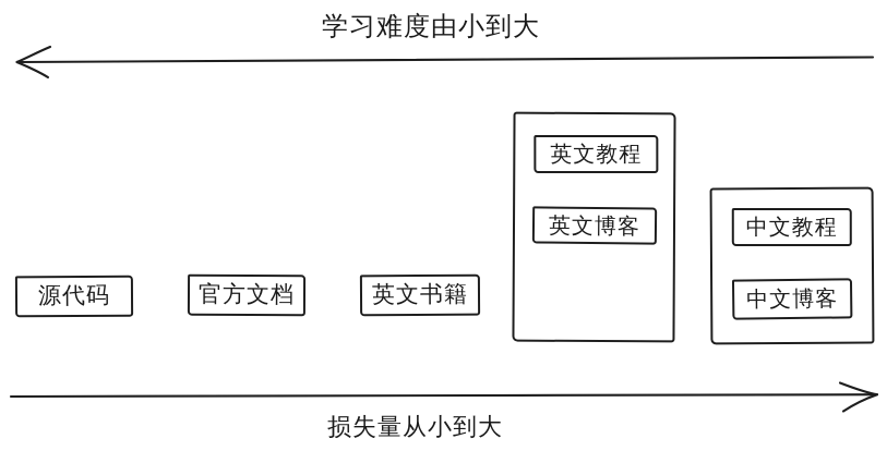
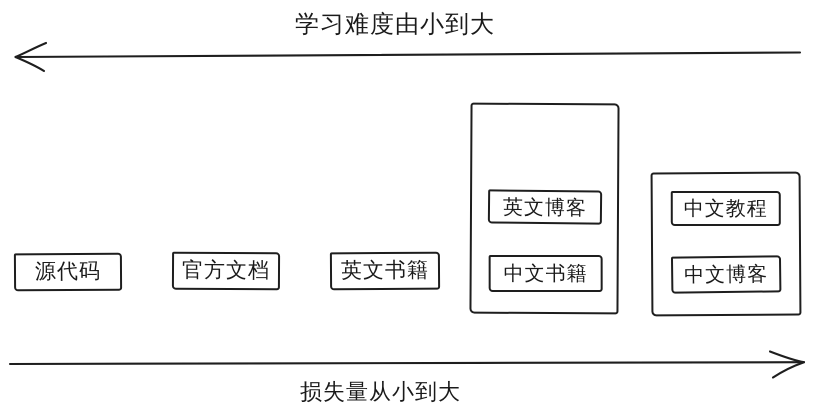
  学习难度由小到大
  源代码
  官方文档
  英文书籍
- 英文教程
  英文博客
+ 中文书籍
  中文教程
  中文博客
  损失量从小到大
